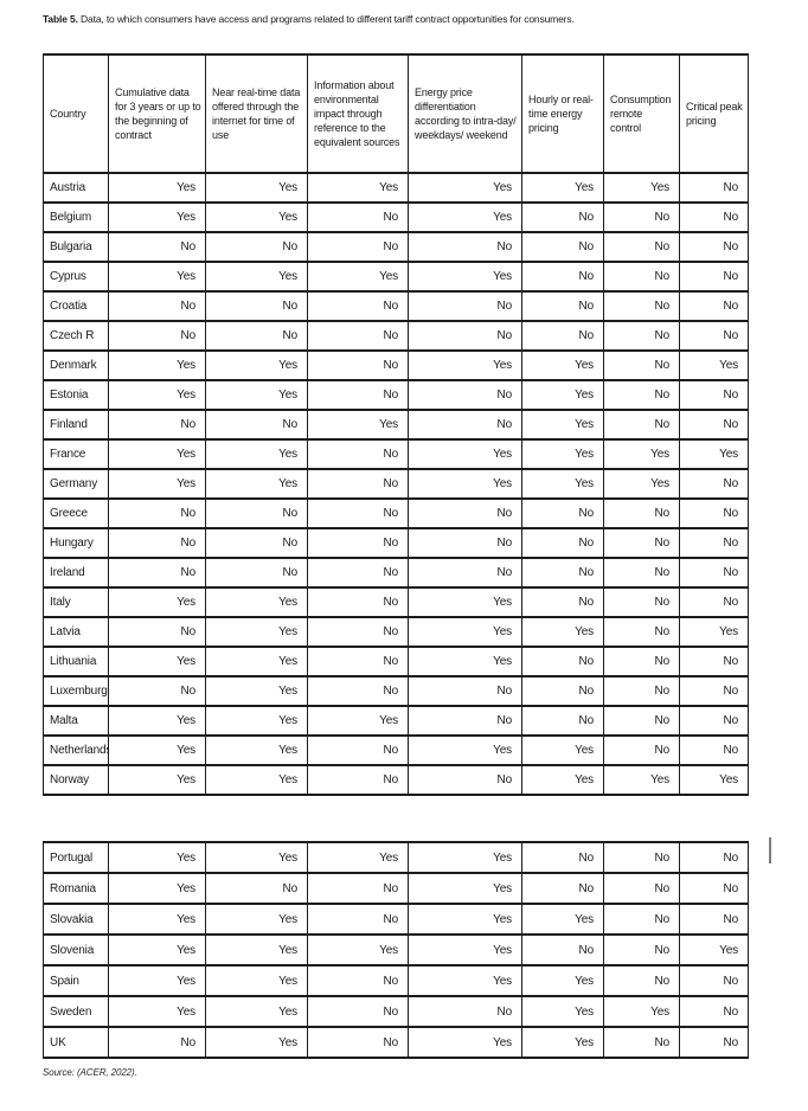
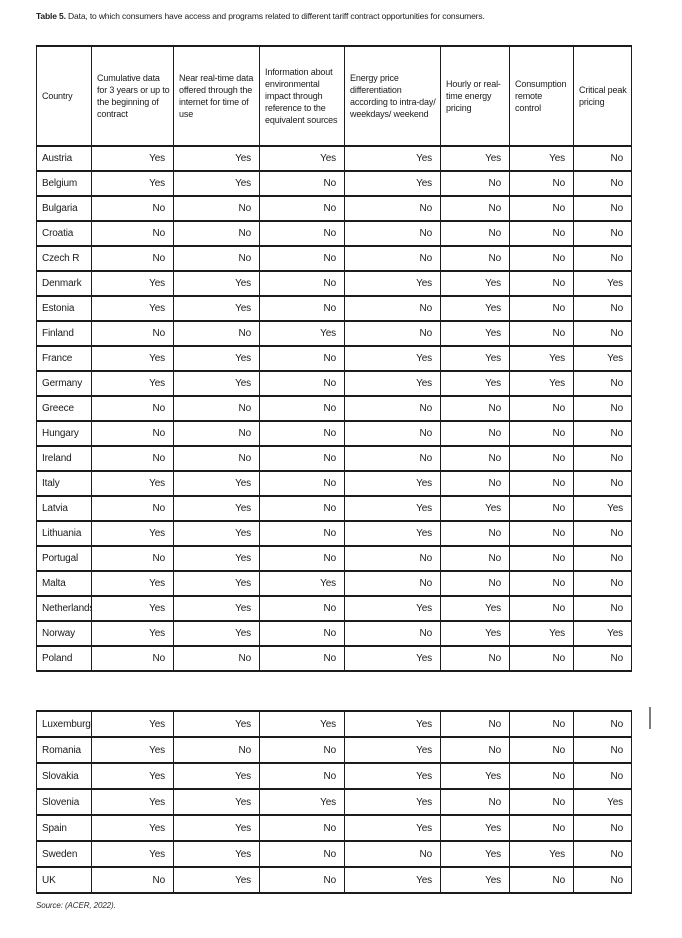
  Table 5. Data, to which consumers have access and programs related to different tariff contract opportunities for consumers.
  Country	Cumulative data for 3 years or up to the beginning of contract	Near real-time data offered through the internet for time of use	Information about environmental impact through reference to the equivalent sources	Energy price differentiation according to intra-day/ weekdays/ weekend	Hourly or real-time energy pricing	Consumption remote control	Critical peak pricing
  Austria	Yes	Yes	Yes	Yes	Yes	Yes	No
  Belgium	Yes	Yes	No	Yes	No	No	No
  Bulgaria	No	No	No	No	No	No	No
- Cyprus	Yes	Yes	Yes	Yes	No	No	No
  Croatia	No	No	No	No	No	No	No
  Czech R	No	No	No	No	No	No	No
  Denmark	Yes	Yes	No	Yes	Yes	No	Yes
  Estonia	Yes	Yes	No	No	Yes	No	No
  Finland	No	No	Yes	No	Yes	No	No
  France	Yes	Yes	No	Yes	Yes	Yes	Yes
  Germany	Yes	Yes	No	Yes	Yes	Yes	No
  Greece	No	No	No	No	No	No	No
  Hungary	No	No	No	No	No	No	No
  Ireland	No	No	No	No	No	No	No
  Italy	Yes	Yes	No	Yes	No	No	No
  Latvia	No	Yes	No	Yes	Yes	No	Yes
  Lithuania	Yes	Yes	No	Yes	No	No	No
- Luxemburg	No	Yes	No	No	No	No	No
+ Portugal	No	Yes	No	No	No	No	No
  Malta	Yes	Yes	Yes	No	No	No	No
  Netherland	Yes	Yes	No	Yes	Yes	No	No
  Norway	Yes	Yes	No	No	Yes	Yes	Yes
+ Poland	No	No	No	Yes	No	No	No
- Portugal	Yes	Yes	Yes	Yes	No	No	No
+ Luxemburg	Yes	Yes	Yes	Yes	No	No	No
  Romania	Yes	No	No	Yes	No	No	No
  Slovakia	Yes	Yes	No	Yes	Yes	No	No
  Slovenia	Yes	Yes	Yes	Yes	No	No	Yes
  Spain	Yes	Yes	No	Yes	Yes	No	No
  Sweden	Yes	Yes	No	No	Yes	Yes	No
  UK	No	Yes	No	Yes	Yes	No	No
  Source: (ACER, 2022).
